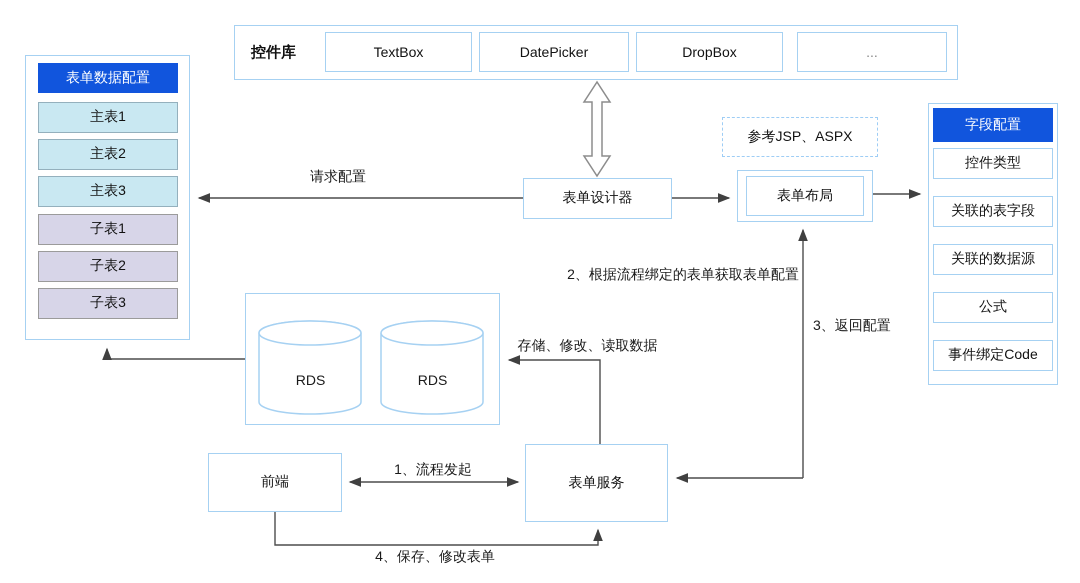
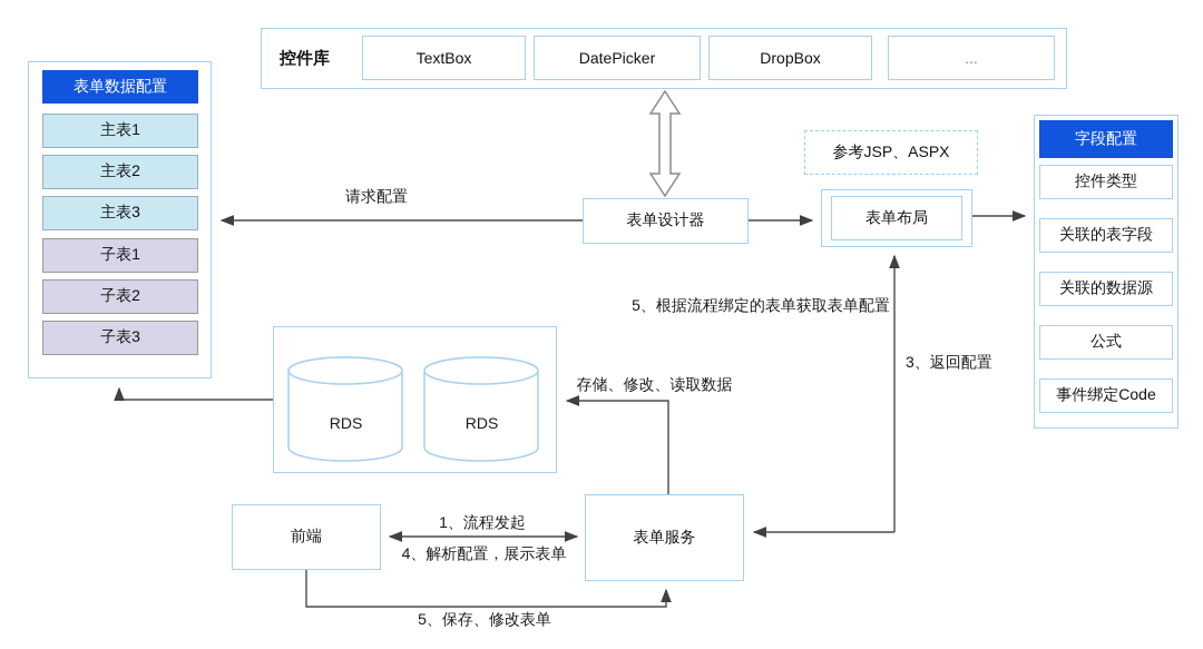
  控件库
  TextBox
  DatePicker
  DropBox
  ...
  表单数据配置
  主表1
  主表2
  主表3
  子表1
  子表2
  子表3
  表单设计器
  表单布局
  参考JSP、ASPX
  字段配置
  控件类型
  关联的表字段
  关联的数据源
  公式
  事件绑定Code
  RDS
  RDS
  前端
  表单服务
  请求配置
- 2、根据流程绑定的表单获取表单配置
+ 5、根据流程绑定的表单获取表单配置
  3、返回配置
  存储、修改、读取数据
  1、流程发起
+ 4、解析配置，展示表单
- 4、保存、修改表单
+ 5、保存、修改表单
